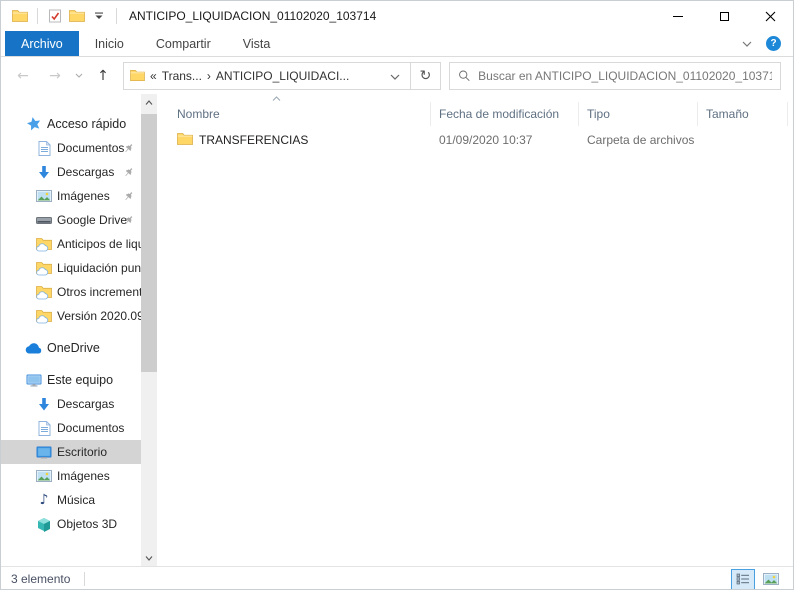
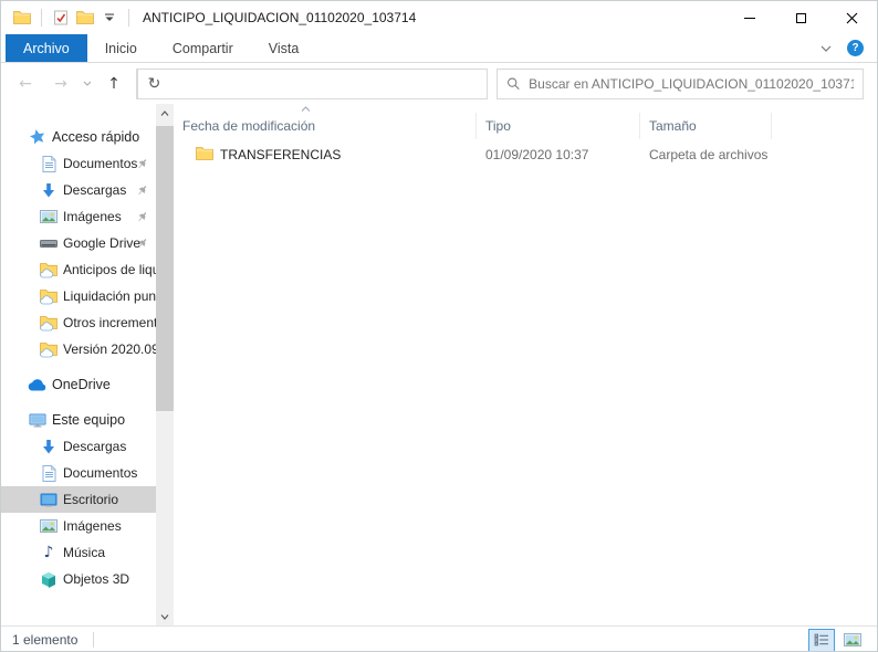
  ANTICIPO_LIQUIDACION_01102020_103714
  Archivo
  Inicio
  Compartir
  Vista
  ?
  ←
  →
  ↑
- «
- Trans...
- ›
- ANTICIPO_LIQUIDACI...
  ↻
  Buscar en ANTICIPO_LIQUIDACION_01102020_1037
  Acceso rápido
  Documentos
  Descargas
  Imágenes
  Google Drive
  Anticipos de liq
  Liquidación pun
  Otros incremen
  Versión 2020.0
  OneDrive
  Este equipo
  Descargas
  Documentos
  Escritorio
  Imágenes
  ♪
  Música
  Objetos 3D
- Nombre
  Fecha de modificación
  Tipo
  Tamaño
  TRANSFERENCIAS
  01/09/2020 10:37
  Carpeta de archivos
- 3 elemento
+ 1 elemento
